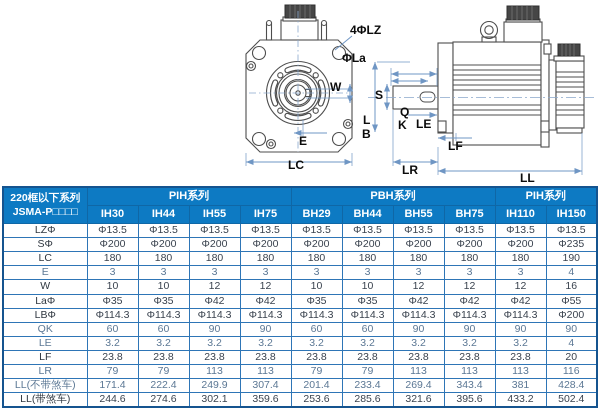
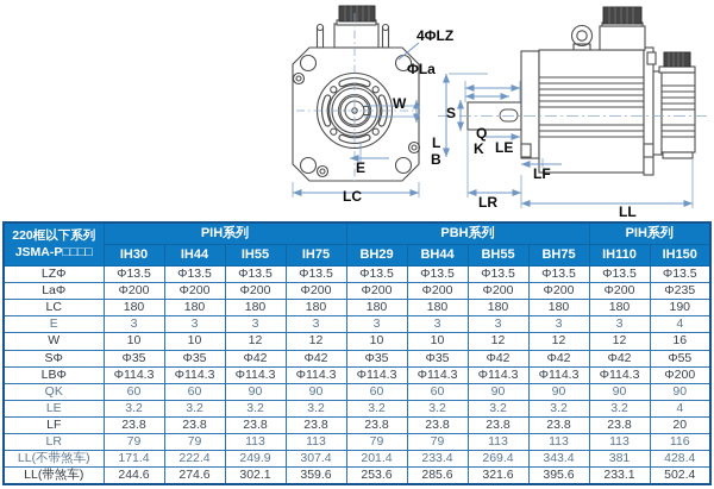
  4ΦLZ
  ΦLa
  W
  E
  LC
  S
  Q
  K
  L
  B
  LE
  LF
  LR
  LL
  220框以下系列JSMA-P□□□□	PIH系列	PBH系列	PIH系列
  IH30	IH44	IH55	IH75	BH29	BH44	BH55	BH75	IH110	IH150
  LZΦ	Φ13.5	Φ13.5	Φ13.5	Φ13.5	Φ13.5	Φ13.5	Φ13.5	Φ13.5	Φ13.5	Φ13.5
- SΦ	Φ200	Φ200	Φ200	Φ200	Φ200	Φ200	Φ200	Φ200	Φ200	Φ235
+ LaΦ	Φ200	Φ200	Φ200	Φ200	Φ200	Φ200	Φ200	Φ200	Φ200	Φ235
  LC	180	180	180	180	180	180	180	180	180	190
  E	3	3	3	3	3	3	3	3	3	4
  W	10	10	12	12	10	10	12	12	12	16
- LaΦ	Φ35	Φ35	Φ42	Φ42	Φ35	Φ35	Φ42	Φ42	Φ42	Φ55
+ SΦ	Φ35	Φ35	Φ42	Φ42	Φ35	Φ35	Φ42	Φ42	Φ42	Φ55
  LBΦ	Φ114.3	Φ114.3	Φ114.3	Φ114.3	Φ114.3	Φ114.3	Φ114.3	Φ114.3	Φ114.3	Φ200
  QK	60	60	90	90	60	60	90	90	90	90
  LE	3.2	3.2	3.2	3.2	3.2	3.2	3.2	3.2	3.2	4
  LF	23.8	23.8	23.8	23.8	23.8	23.8	23.8	23.8	23.8	20
  LR	79	79	113	113	79	79	113	113	113	116
  LL(不带煞车)	171.4	222.4	249.9	307.4	201.4	233.4	269.4	343.4	381	428.4
- LL(带煞车)	244.6	274.6	302.1	359.6	253.6	285.6	321.6	395.6	433.2	502.4
+ LL(带煞车)	244.6	274.6	302.1	359.6	253.6	285.6	321.6	395.6	233.1	502.4
